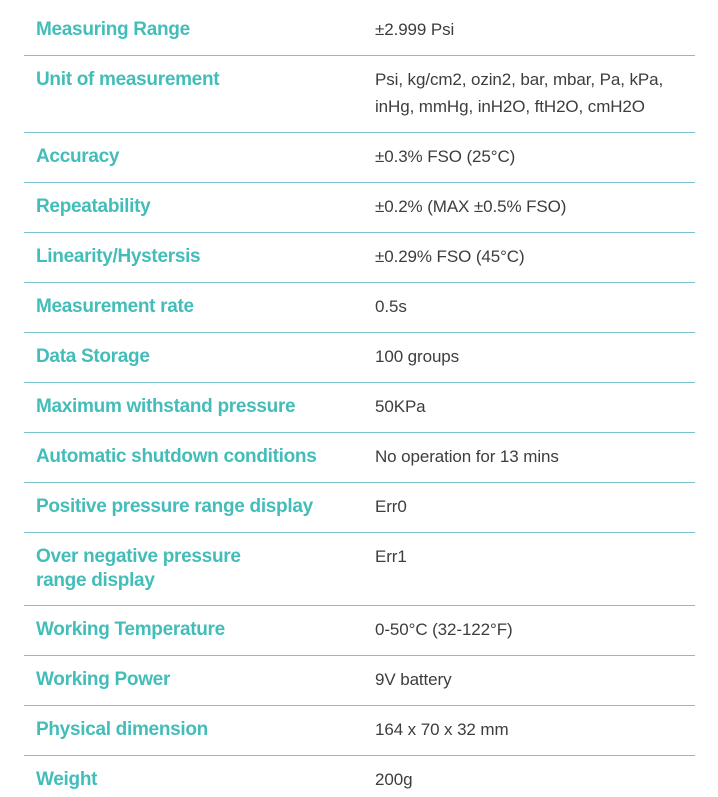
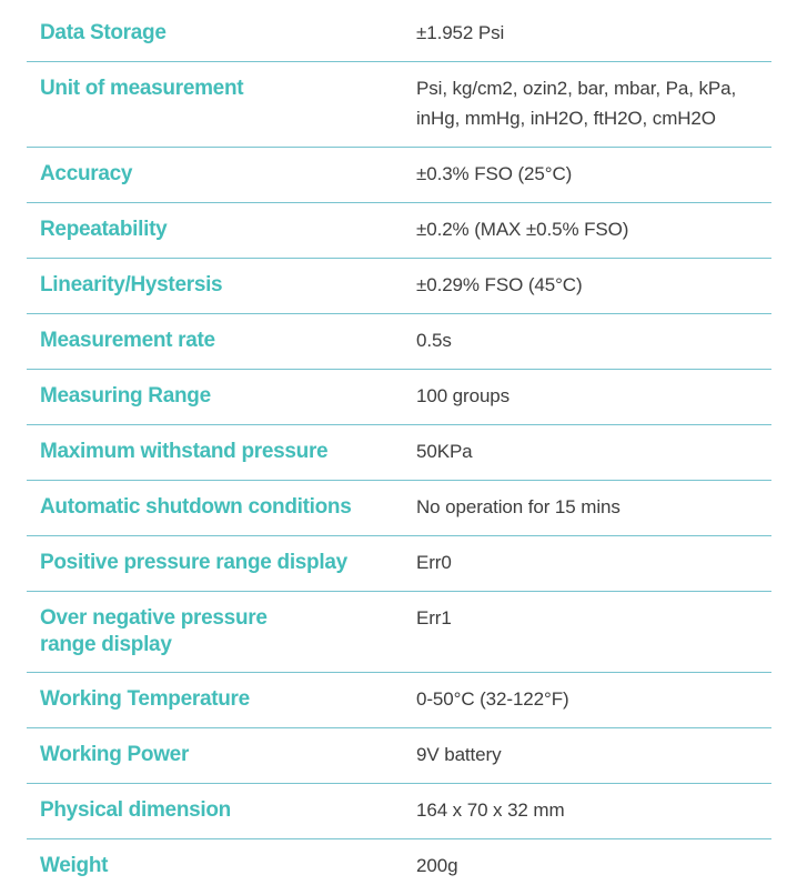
- Measuring Range
+ Data Storage
- ±2.999 Psi
+ ±1.952 Psi
  Unit of measurement
  Psi, kg/cm2, ozin2, bar, mbar, Pa, kPa,
  inHg, mmHg, inH2O, ftH2O, cmH2O
  Accuracy
  ±0.3% FSO (25°C)
  Repeatability
  ±0.2% (MAX ±0.5% FSO)
  Linearity/Hystersis
  ±0.29% FSO (45°C)
  Measurement rate
  0.5s
- Data Storage
+ Measuring Range
  100 groups
  Maximum withstand pressure
  50KPa
  Automatic shutdown conditions
- No operation for 13 mins
+ No operation for 15 mins
  Positive pressure range display
  Err0
  Over negative pressure
  range display
  Err1
  Working Temperature
  0-50°C (32-122°F)
  Working Power
  9V battery
  Physical dimension
  164 x 70 x 32 mm
  Weight
  200g
